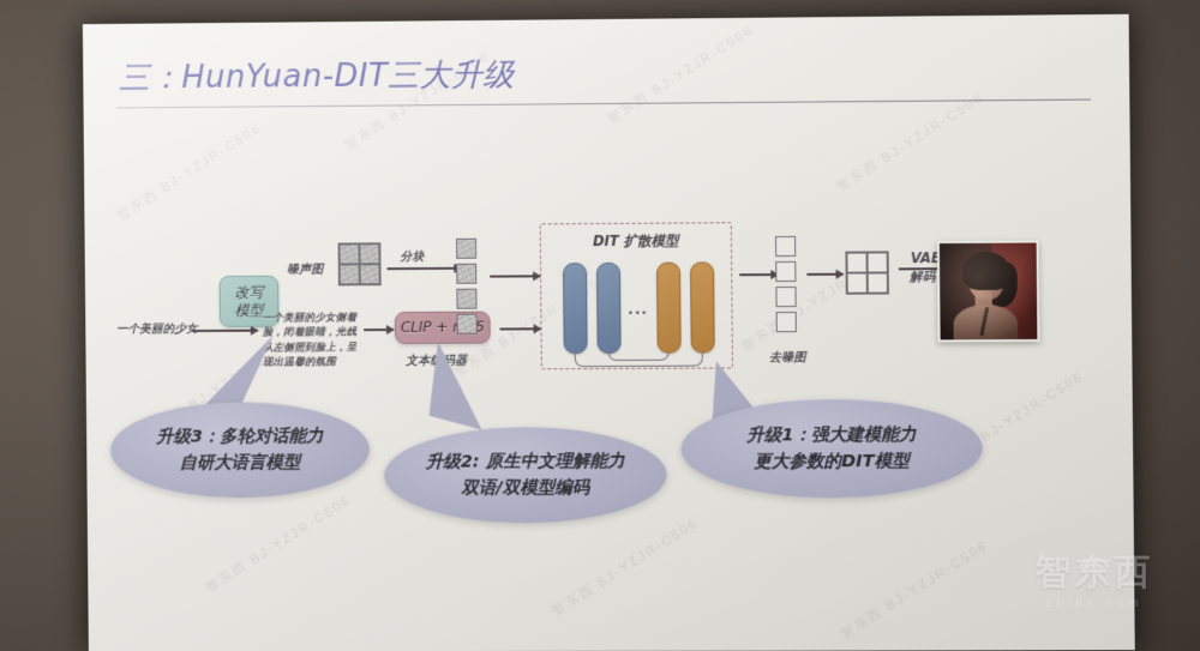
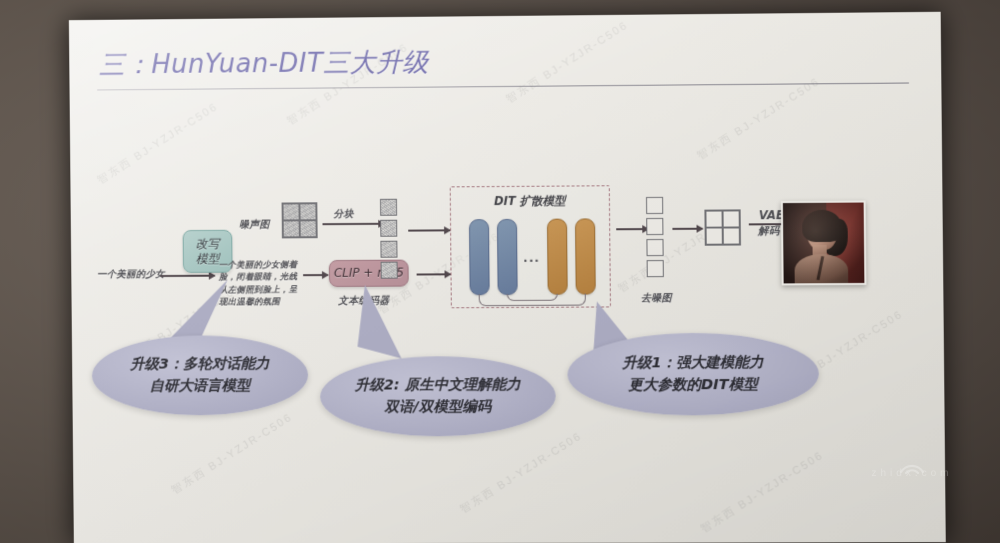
- 智东西
  zhidx.com
